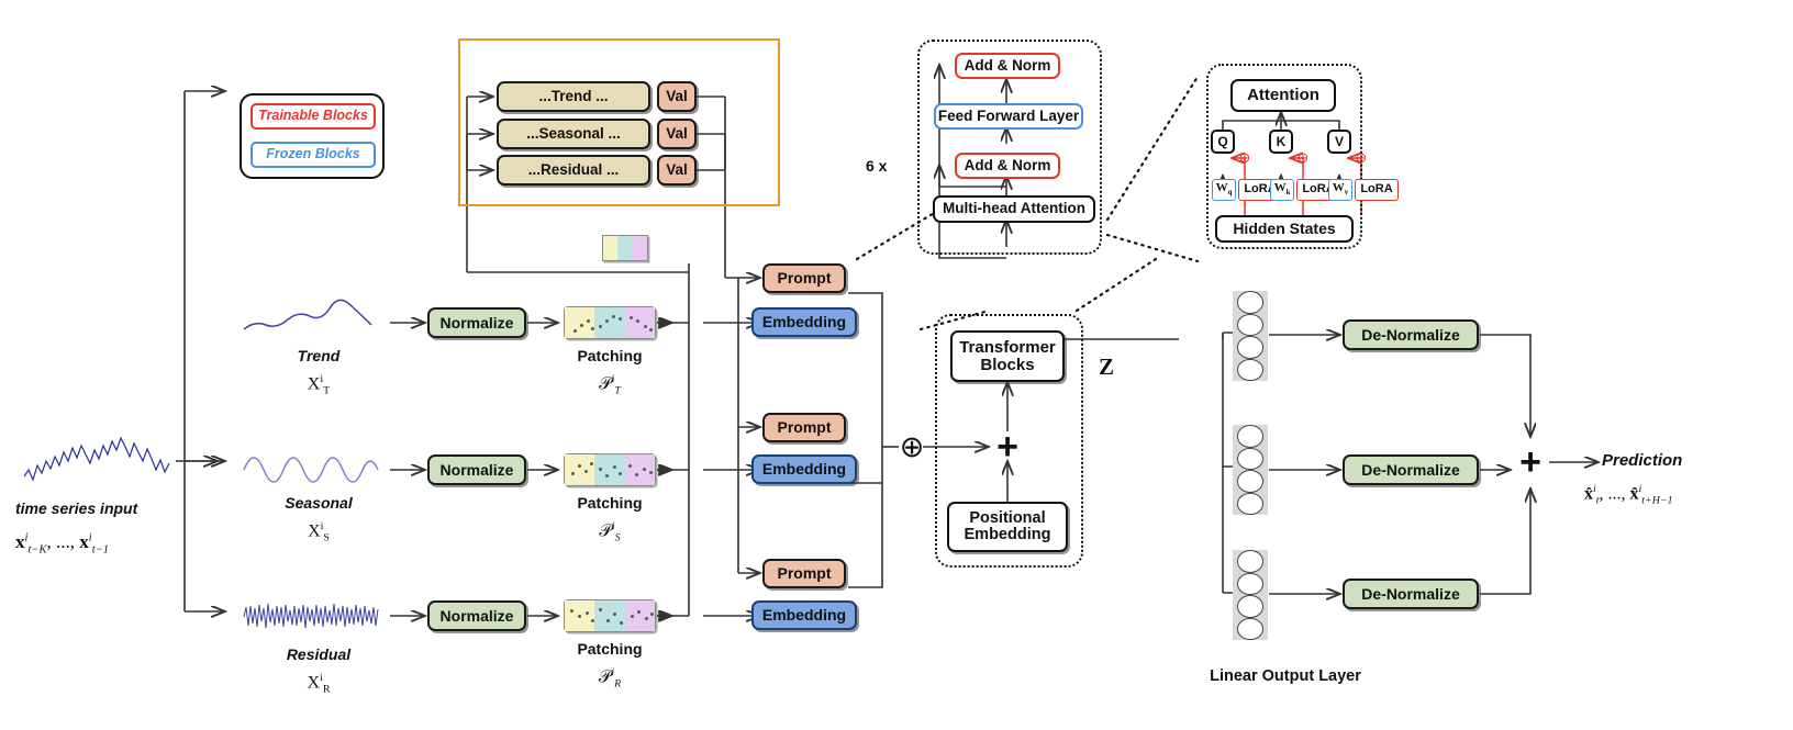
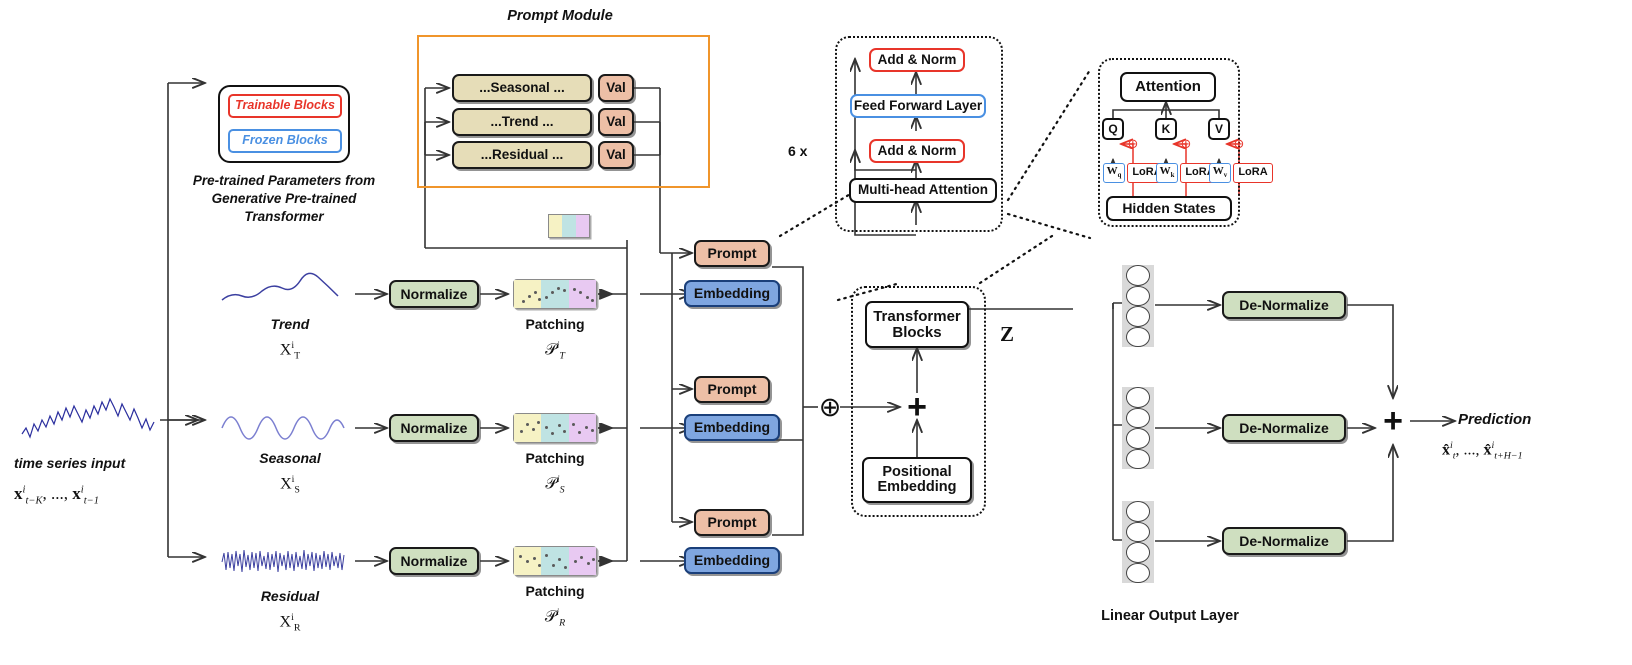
  Trainable Blocks
  Frozen Blocks
+ Pre-trained Parameters from Generative Pre-trained Transformer
+ Prompt Module
- ...Trend ...
+ ...Seasonal ...
  Val
- ...Seasonal ...
+ ...Trend ...
  Val
  ...Residual ...
  Val
  time series input
  xit−K, ..., xit−1
  Trend
  XiT
  Seasonal
  XiS
  Residual
  XiR
  Normalize
  Normalize
  Normalize
  Patching
  𝒫iT
  Patching
  𝒫iS
  Patching
  𝒫iR
  Prompt
  Embedding
  Prompt
  Embedding
  Prompt
  Embedding
  ⊕
  Transformer Blocks
  +
  Positional Embedding
  Z
  6 x
  Add & Norm
  Feed Forward Layer
  Add & Norm
  Multi-head Attention
  Attention
  Q
  K
  V
  ⊕
  ⊕
  ⊕
  LoR
  LoR
  LoRA
  Hidden States
  Linear Output Layer
  De-Normalize
  De-Normalize
  De-Normalize
  +
  Prediction
  x̂it, ..., x̂it+H−1
